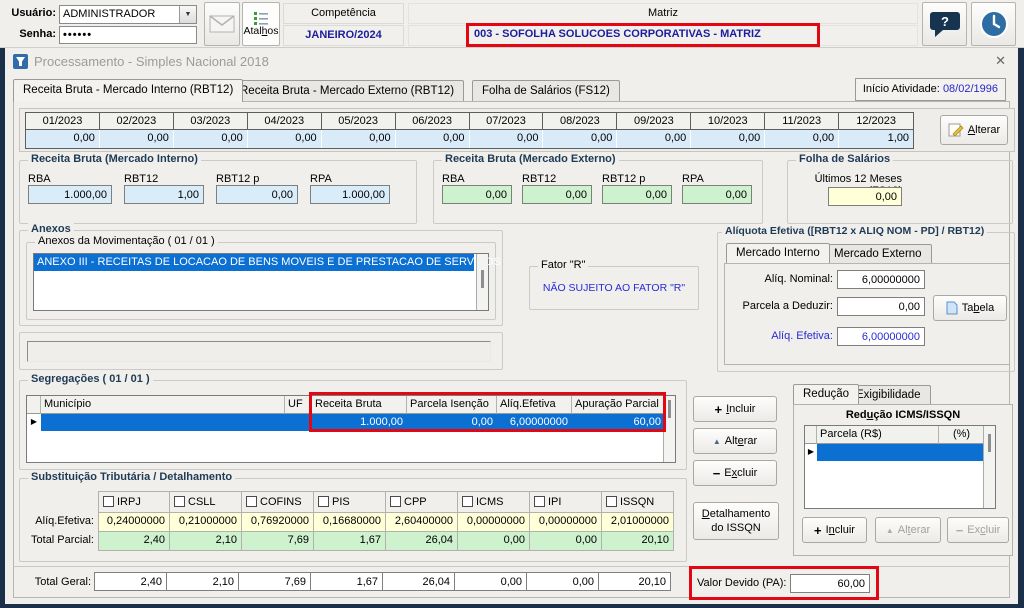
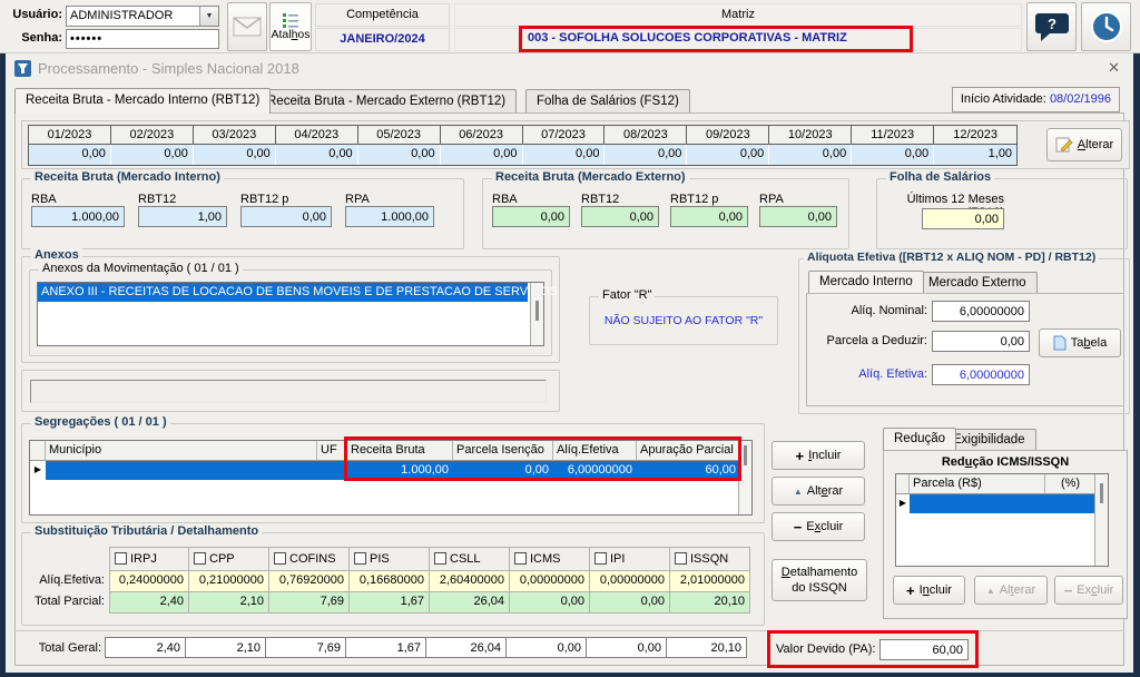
  Usuário:
  ADMINISTRADOR
  Senha:
  ••••••
  Atalhos
  Competência
  JANEIRO/2024
  Matriz
  003 - SOFOLHA SOLUCOES CORPORATIVAS - MATRIZ
  ?
  Processamento - Simples Nacional 2018
  ✕
  Receita Bruta - Mercado Interno (RBT12)
  Receita Bruta - Mercado Externo (RBT12)
  Folha de Salários (FS12)
  Início Atividade: 08/02/1996
  01/2023
  02/2023
  03/2023
  04/2023
  05/2023
  06/2023
  07/2023
  08/2023
  09/2023
  10/2023
  11/2023
  12/2023
  0,00
  0,00
  0,00
  0,00
  0,00
  0,00
  0,00
  0,00
  0,00
  0,00
  0,00
  1,00
  Alterar
  Receita Bruta (Mercado Interno)
  RBA
  1.000,00
  RBT12
  1,00
  RBT12 p
  0,00
  RPA
  1.000,00
  Receita Bruta (Mercado Externo)
  RBA
  0,00
  RBT12
  0,00
  RBT12 p
  0,00
  RPA
  0,00
  Folha de Salários
  Últimos 12 Meses
  0,00
  Anexos
  Anexos da Movimentação ( 01 / 01 )
  ANEXO III - RECEITAS DE LOCACAO DE BENS MOVEIS E DE PRESTACAO DE SERVOS
  Fator "R"
  NÃO SUJEITO AO FATOR "R"
  Alíquota Efetiva ([RBT12 x ALIQ NOM - PD] / RBT12)
  Mercado Interno
  Mercado Externo
  Alíq. Nominal:
  6,00000000
  Parcela a Deduzir:
  0,00
  Tabela
  Alíq. Efetiva:
  6,00000000
  Segregações ( 01 / 01 )
  Município
  UF
  Receita Bruta
  Parcela Isenção
  Alíq.Efetiva
  Apuração Parcial
  ▶
  1.000,00
  0,00
  6,00000000
  60,00
  +
  Incluir
  ▲
  Alterar
  −
  Excluir
  Redução
  Exigibilidade
  Redução ICMS/ISSQN
  Parcela (R$)
  (%)
  ▶
  +
  Incluir
  ▲
  Alterar
  −
  Excluir
  Substituição Tributária / Detalhamento
  IRPJ
- CSLL
+ CPP
  COFINS
  PIS
- CPP
+ CSLL
  ICMS
  IPI
  ISSQN
  Alíq.Efetiva:
  0,24000000
  0,21000000
  0,76920000
  0,16680000
  2,60400000
  0,00000000
  0,00000000
  2,01000000
  Total Parcial:
  2,40
  2,10
  7,69
  1,67
  26,04
  0,00
  0,00
  20,10
  Detalhamento
  do ISSQN
  Total Geral:
  2,40
  2,10
  7,69
  1,67
  26,04
  0,00
  0,00
  20,10
  Valor Devido (PA):
  60,00
